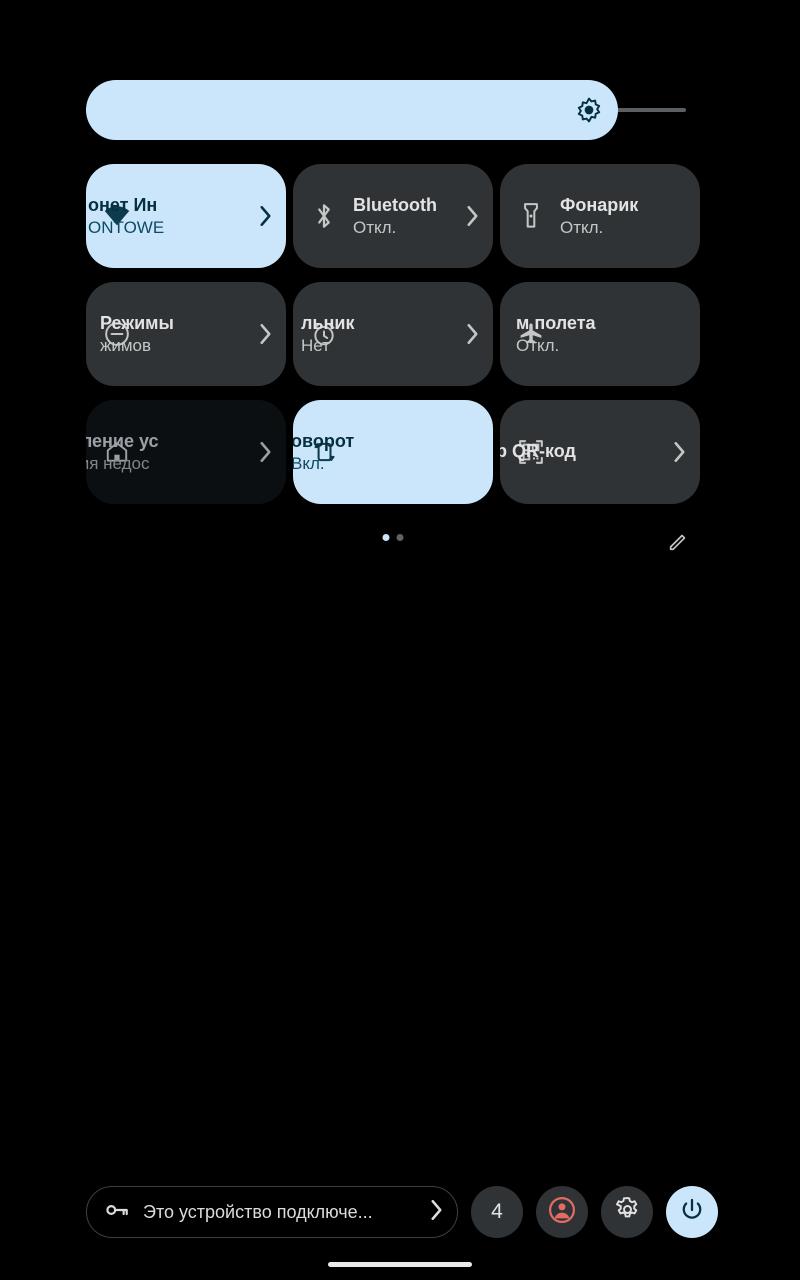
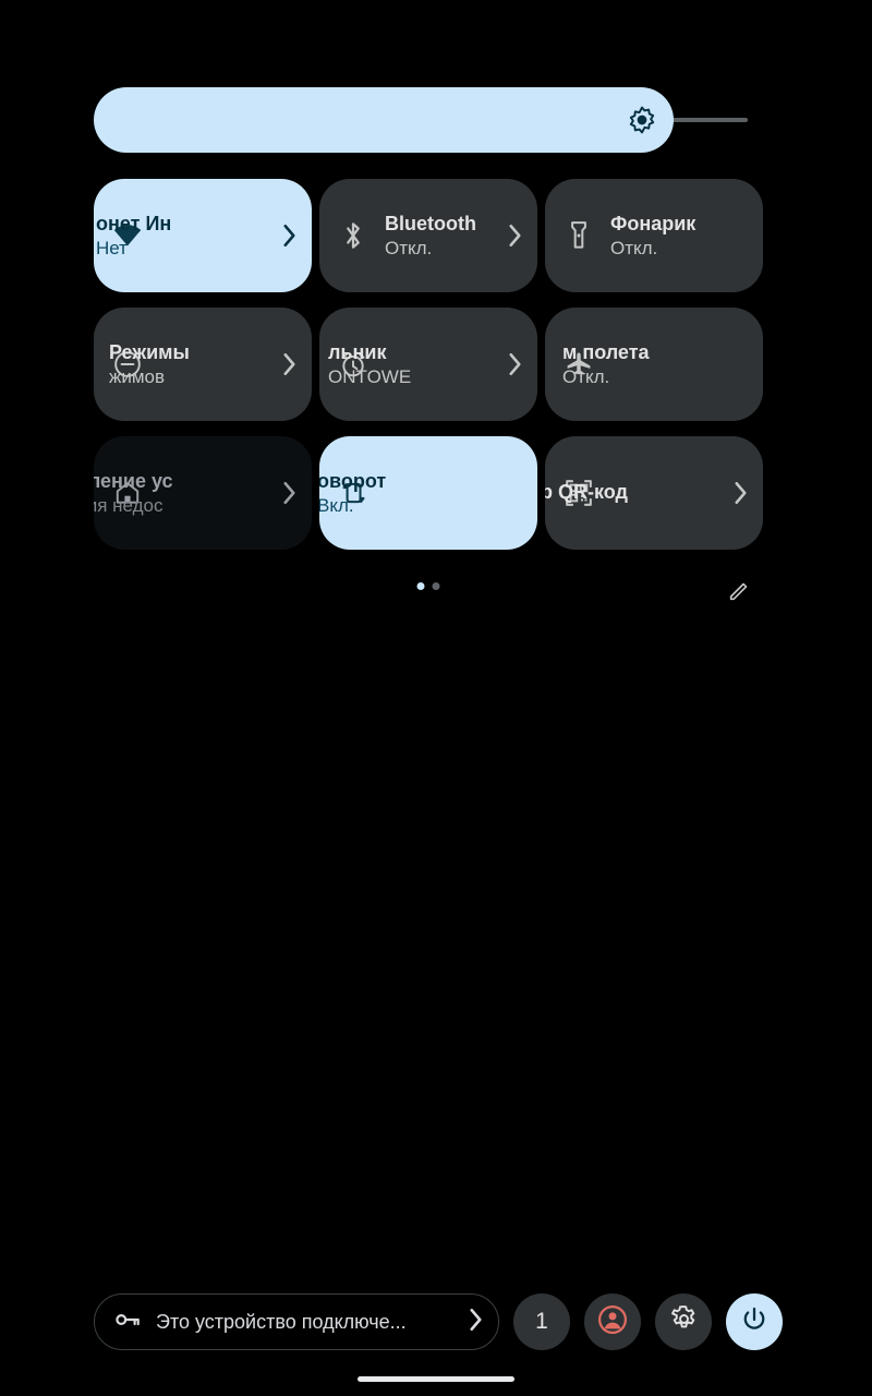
  онет Ин
- ONTOWE
+ Нет
  Bluetooth
  Откл.
  Фонарик
  Откл.
  Режимы
  жимов
  льник
- Нет
+ ONTOWE
  м полета
  Откл.
  ление ус
  я недос
  оворот
  Вкл.
  р QR-код
  Это устройство подключе...
- 4
+ 1
